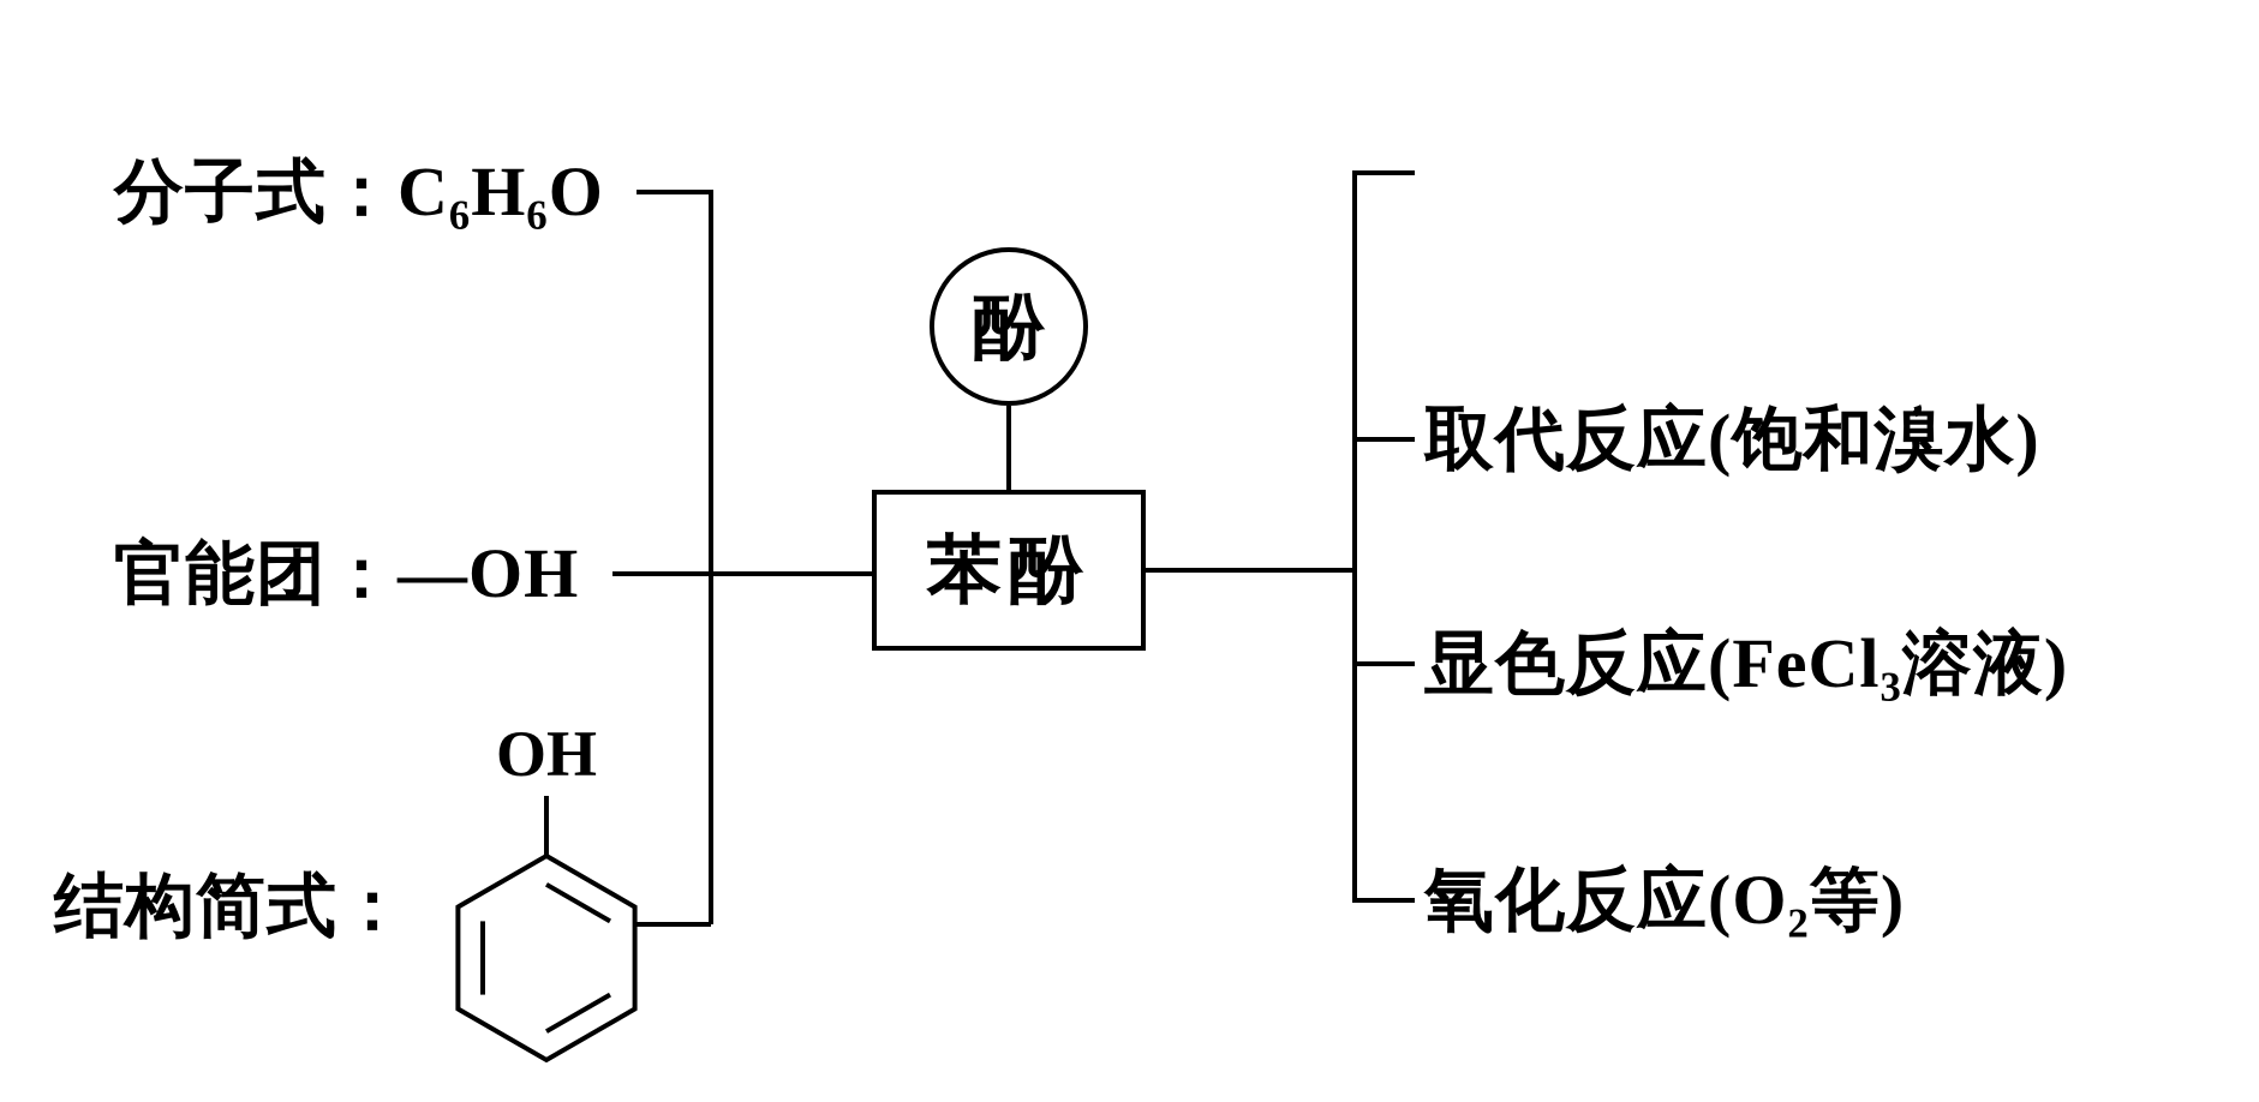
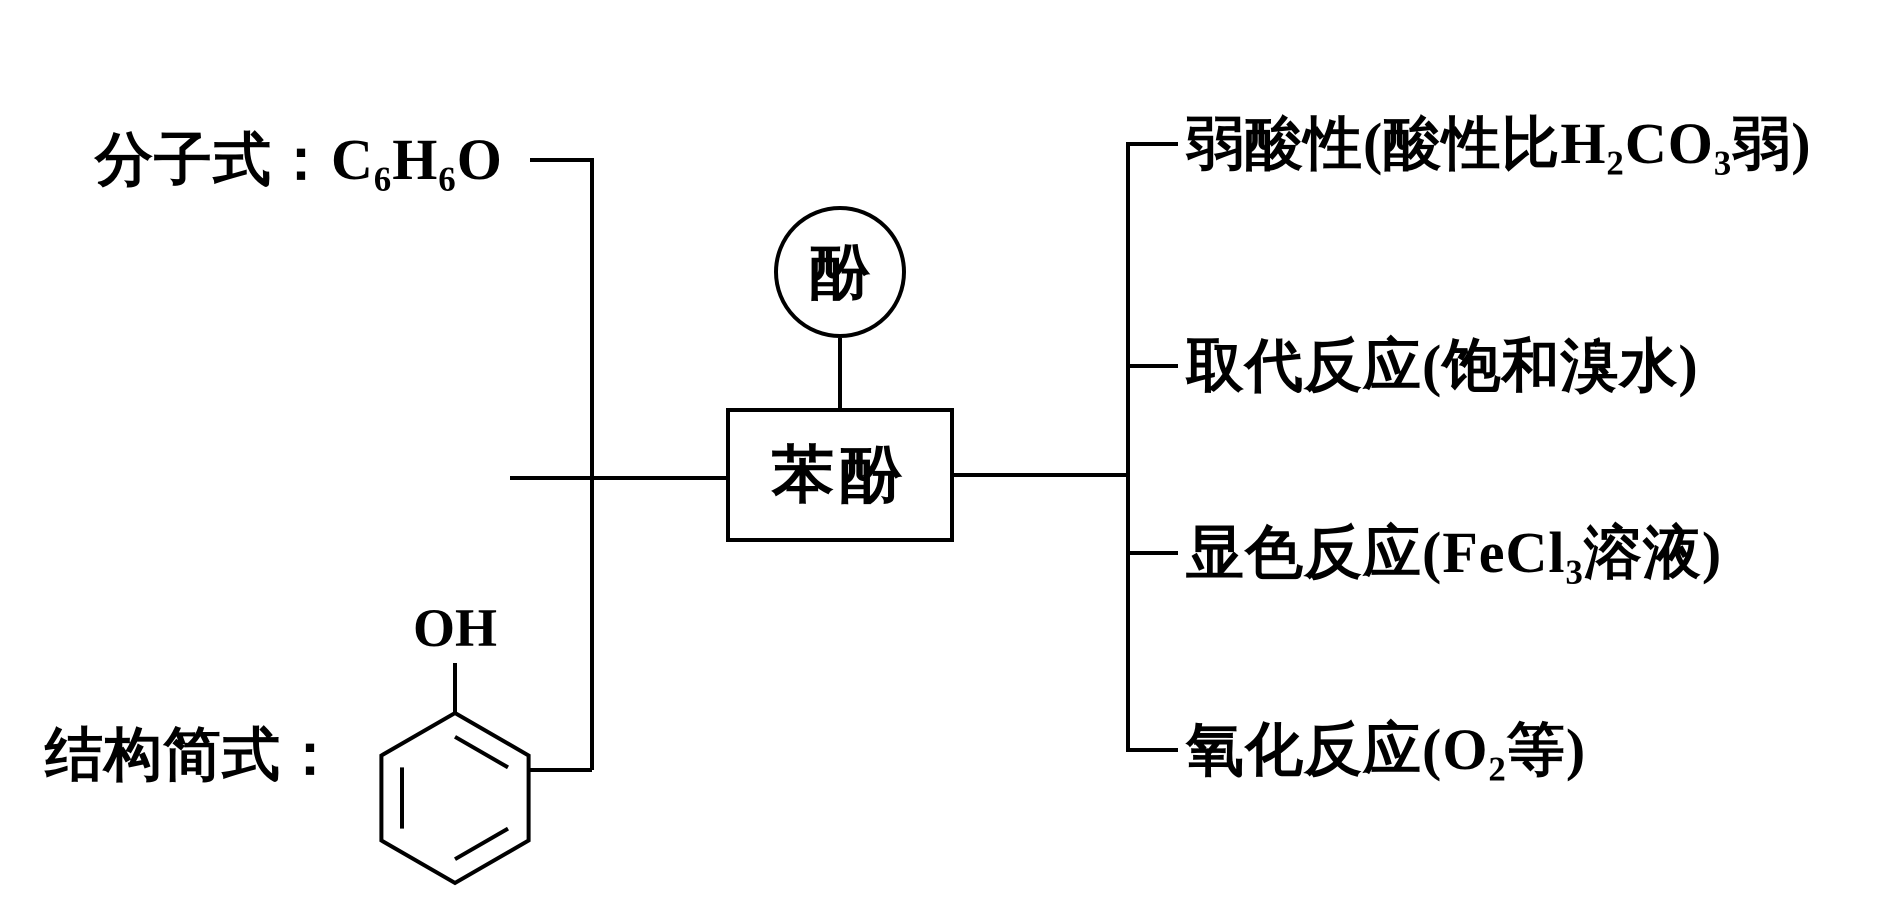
  分子式：C₆H₆O
- 官能团：—OH
  结构简式：
  OH
  酚
  苯酚
+ 弱酸性(酸性比H₂CO₃弱)
  取代反应(饱和溴水)
  显色反应(FeCl₃溶液)
  氧化反应(O₂等)
